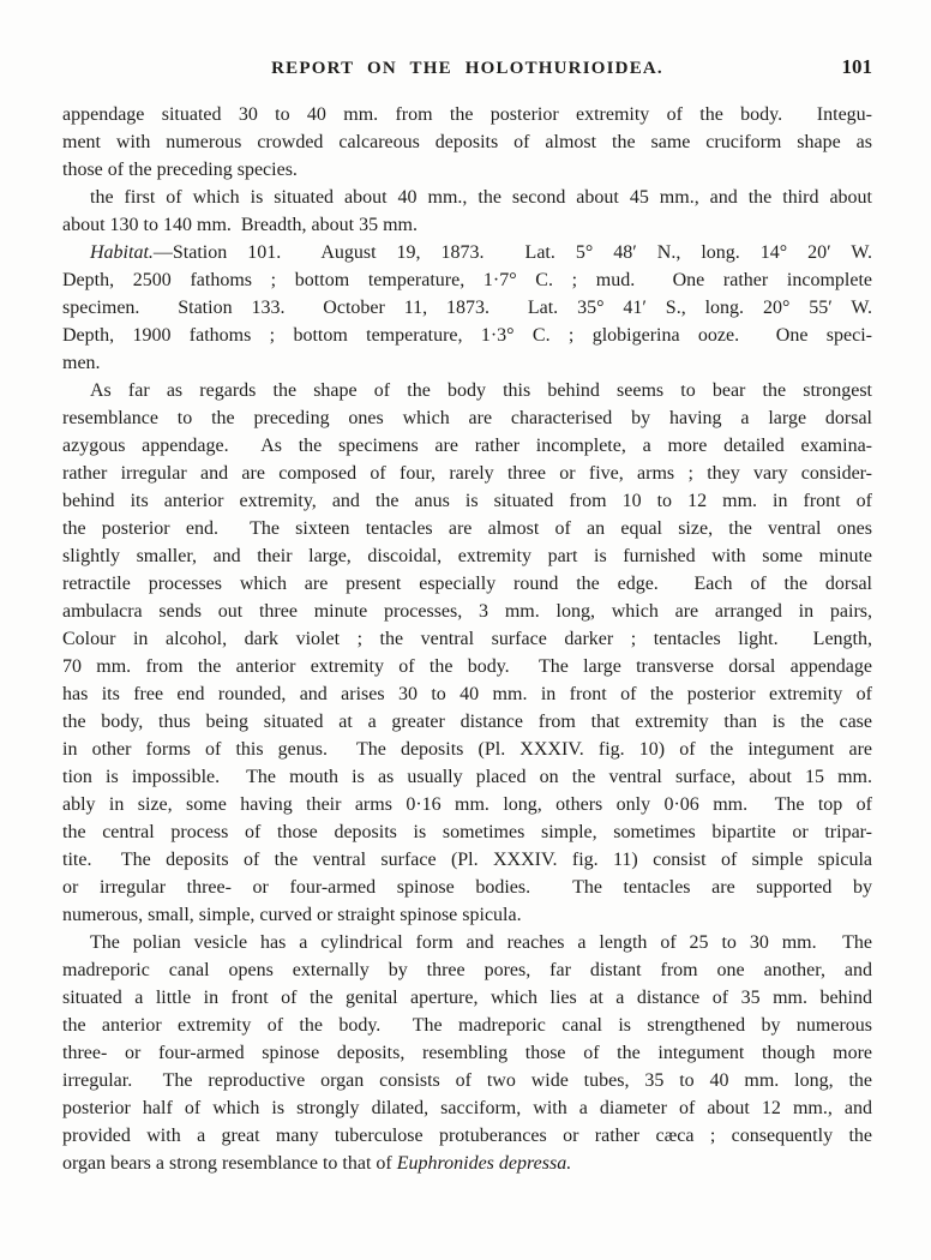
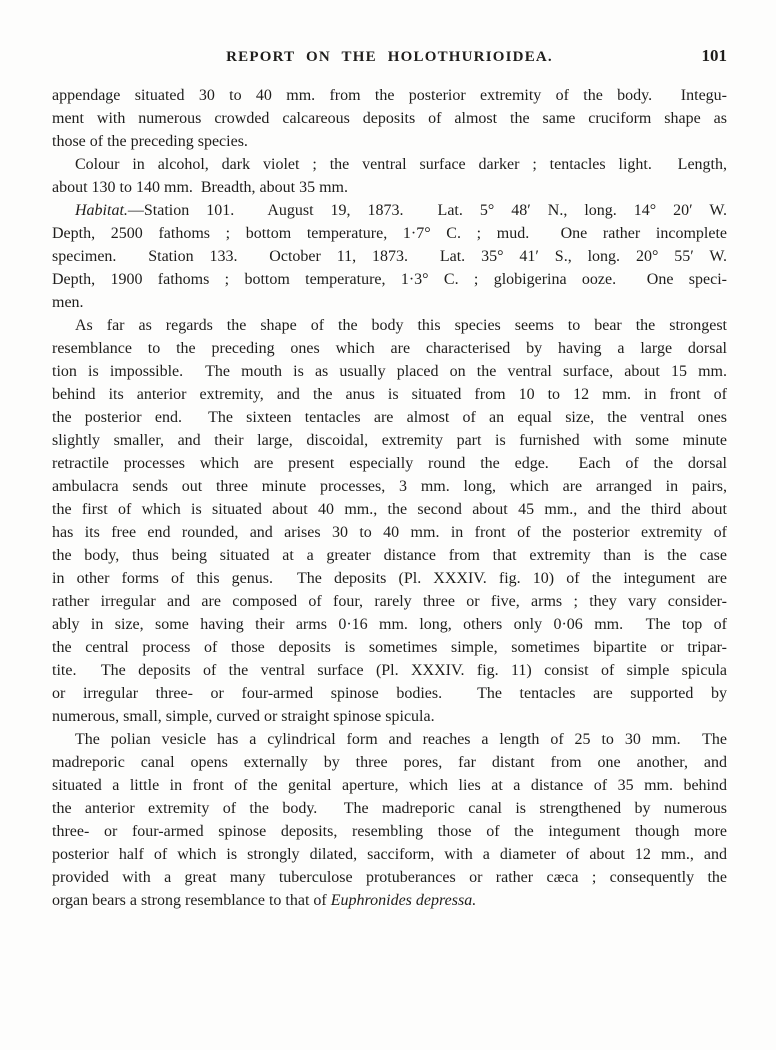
  REPORT ON THE HOLOTHURIOIDEA.
  101
  appendage situated 30 to 40 mm. from the posterior extremity of the body. Integu-
  ment with numerous crowded calcareous deposits of almost the same cruciform shape as
  those of the preceding species.
- the first of which is situated about 40 mm., the second about 45 mm., and the third about
+ Colour in alcohol, dark violet ; the ventral surface darker ; tentacles light. Length,
  about 130 to 140 mm. Breadth, about 35 mm.
  Habitat.—Station 101. August 19, 1873. Lat. 5° 48′ N., long. 14° 20′ W.
  Depth, 2500 fathoms ; bottom temperature, 1·7° C. ; mud. One rather incomplete
  specimen. Station 133. October 11, 1873. Lat. 35° 41′ S., long. 20° 55′ W.
  Depth, 1900 fathoms ; bottom temperature, 1·3° C. ; globigerina ooze. One speci-
  men.
- As far as regards the shape of the body this behind seems to bear the strongest
+ As far as regards the shape of the body this species seems to bear the strongest
  resemblance to the preceding ones which are characterised by having a large dorsal
- azygous appendage. As the specimens are rather incomplete, a more detailed examina-
- rather irregular and are composed of four, rarely three or five, arms ; they vary consider-
+ tion is impossible. The mouth is as usually placed on the ventral surface, about 15 mm.
  behind its anterior extremity, and the anus is situated from 10 to 12 mm. in front of
  the posterior end. The sixteen tentacles are almost of an equal size, the ventral ones
  slightly smaller, and their large, discoidal, extremity part is furnished with some minute
  retractile processes which are present especially round the edge. Each of the dorsal
  ambulacra sends out three minute processes, 3 mm. long, which are arranged in pairs,
- Colour in alcohol, dark violet ; the ventral surface darker ; tentacles light. Length,
+ the first of which is situated about 40 mm., the second about 45 mm., and the third about
- 70 mm. from the anterior extremity of the body. The large transverse dorsal appendage
  has its free end rounded, and arises 30 to 40 mm. in front of the posterior extremity of
  the body, thus being situated at a greater distance from that extremity than is the case
  in other forms of this genus. The deposits (Pl. XXXIV. fig. 10) of the integument are
- tion is impossible. The mouth is as usually placed on the ventral surface, about 15 mm.
+ rather irregular and are composed of four, rarely three or five, arms ; they vary consider-
  ably in size, some having their arms 0·16 mm. long, others only 0·06 mm. The top of
  the central process of those deposits is sometimes simple, sometimes bipartite or tripar-
  tite. The deposits of the ventral surface (Pl. XXXIV. fig. 11) consist of simple spicula
  or irregular three- or four-armed spinose bodies. The tentacles are supported by
  numerous, small, simple, curved or straight spinose spicula.
  The polian vesicle has a cylindrical form and reaches a length of 25 to 30 mm. The
  madreporic canal opens externally by three pores, far distant from one another, and
  situated a little in front of the genital aperture, which lies at a distance of 35 mm. behind
  the anterior extremity of the body. The madreporic canal is strengthened by numerous
  three- or four-armed spinose deposits, resembling those of the integument though more
- irregular. The reproductive organ consists of two wide tubes, 35 to 40 mm. long, the
  posterior half of which is strongly dilated, sacciform, with a diameter of about 12 mm., and
  provided with a great many tuberculose protuberances or rather cæca ; consequently the
  organ bears a strong resemblance to that of Euphronides depressa.
